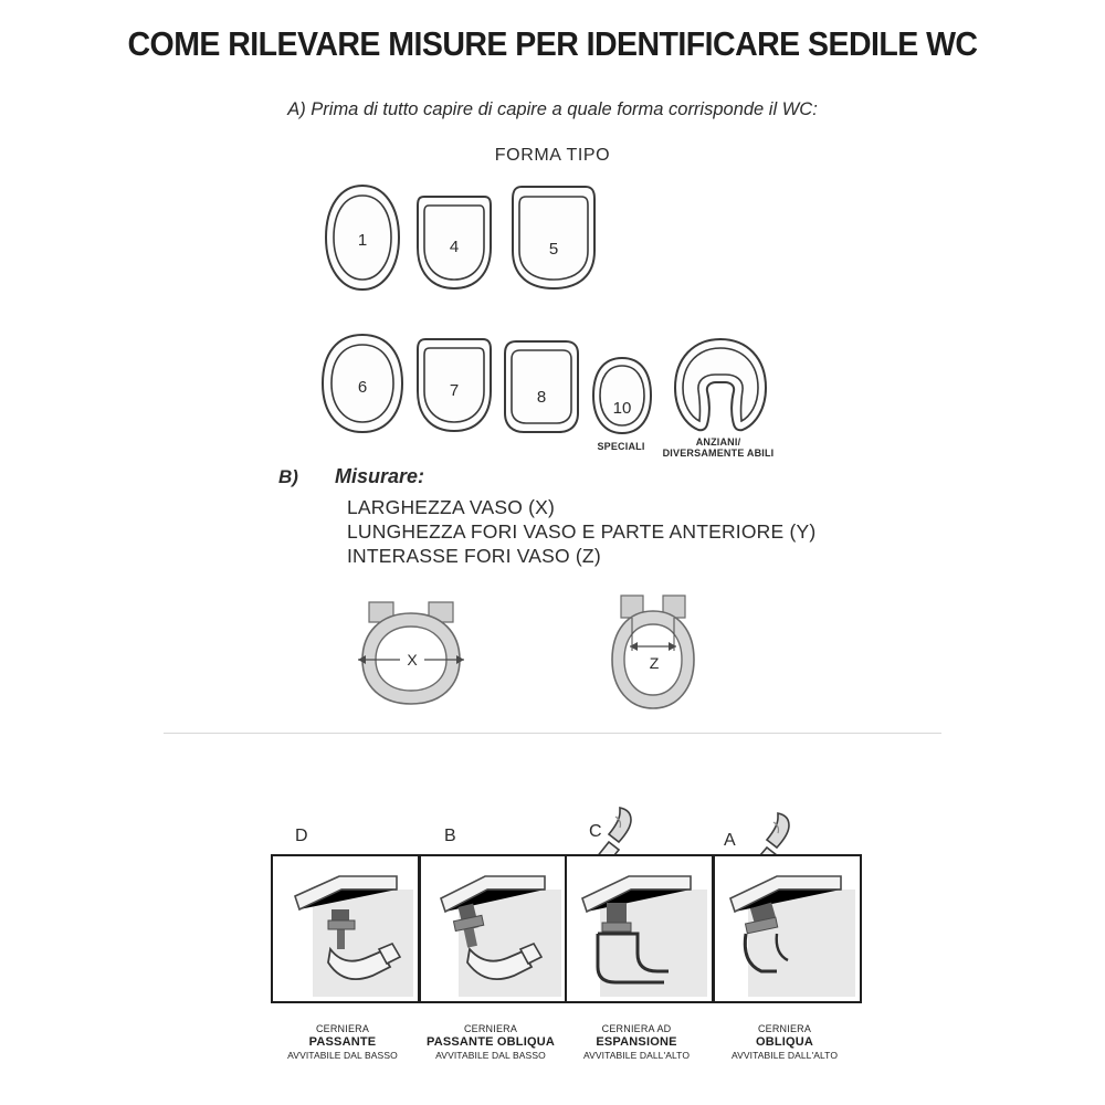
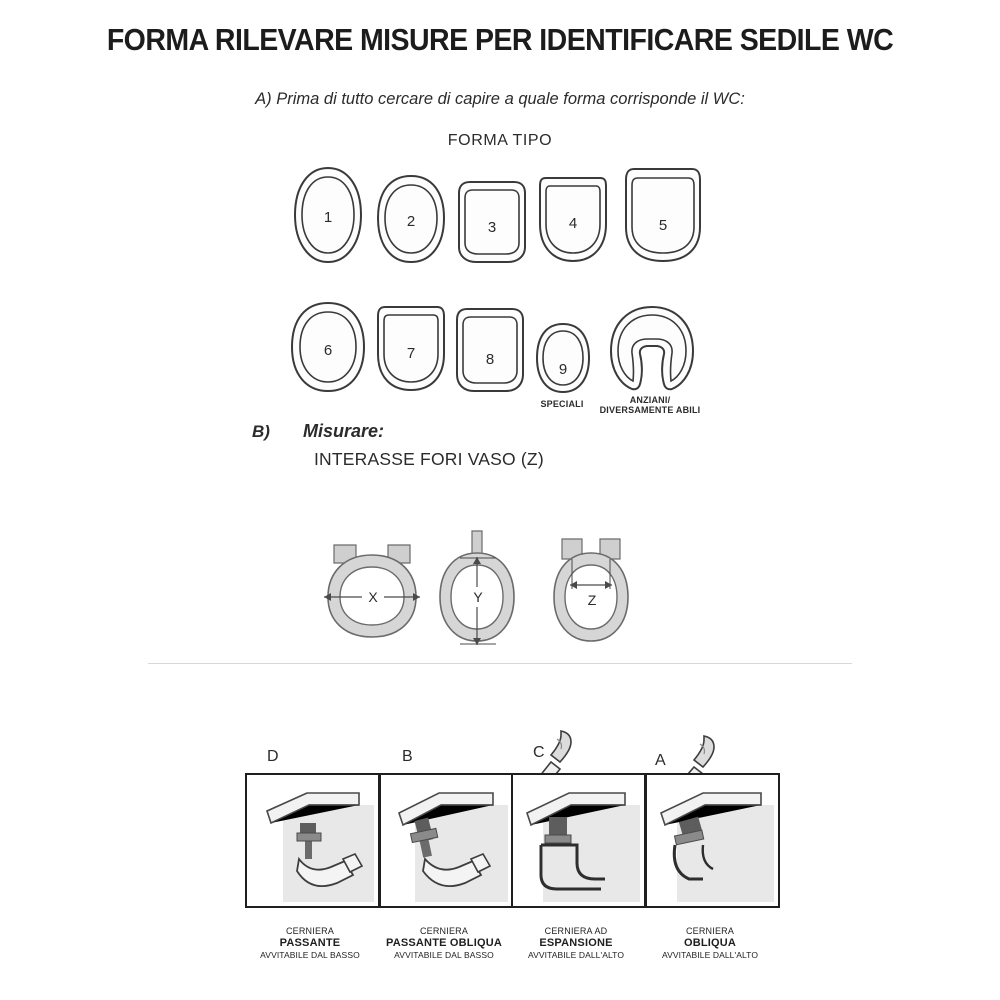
- COME RILEVARE MISURE PER IDENTIFICARE SEDILE WC
+ FORMA RILEVARE MISURE PER IDENTIFICARE SEDILE WC
- A) Prima di tutto capire di capire a quale forma corrisponde il WC:
+ A) Prima di tutto cercare di capire a quale forma corrisponde il WC:
  FORMA TIPO
  1
+ 2
+ 3
  4
  5
  6
  7
  8
- 10
+ 9
  SPECIALI
  ANZIANI/
  DIVERSAMENTE ABILI
  B)
  Misurare:
- LARGHEZZA VASO (X)
- LUNGHEZZA FORI VASO E PARTE ANTERIORE (Y)
  INTERASSE FORI VASO (Z)
  X
+ Y
  Z
  D
  B
  C
  A
  CERNIERA
  PASSANTE
  AVVITABILE DAL BASSO
  CERNIERA
  PASSANTE OBLIQUA
  AVVITABILE DAL BASSO
  CERNIERA AD
  ESPANSIONE
  AVVITABILE DALL'ALTO
  CERNIERA
  OBLIQUA
  AVVITABILE DALL'ALTO
